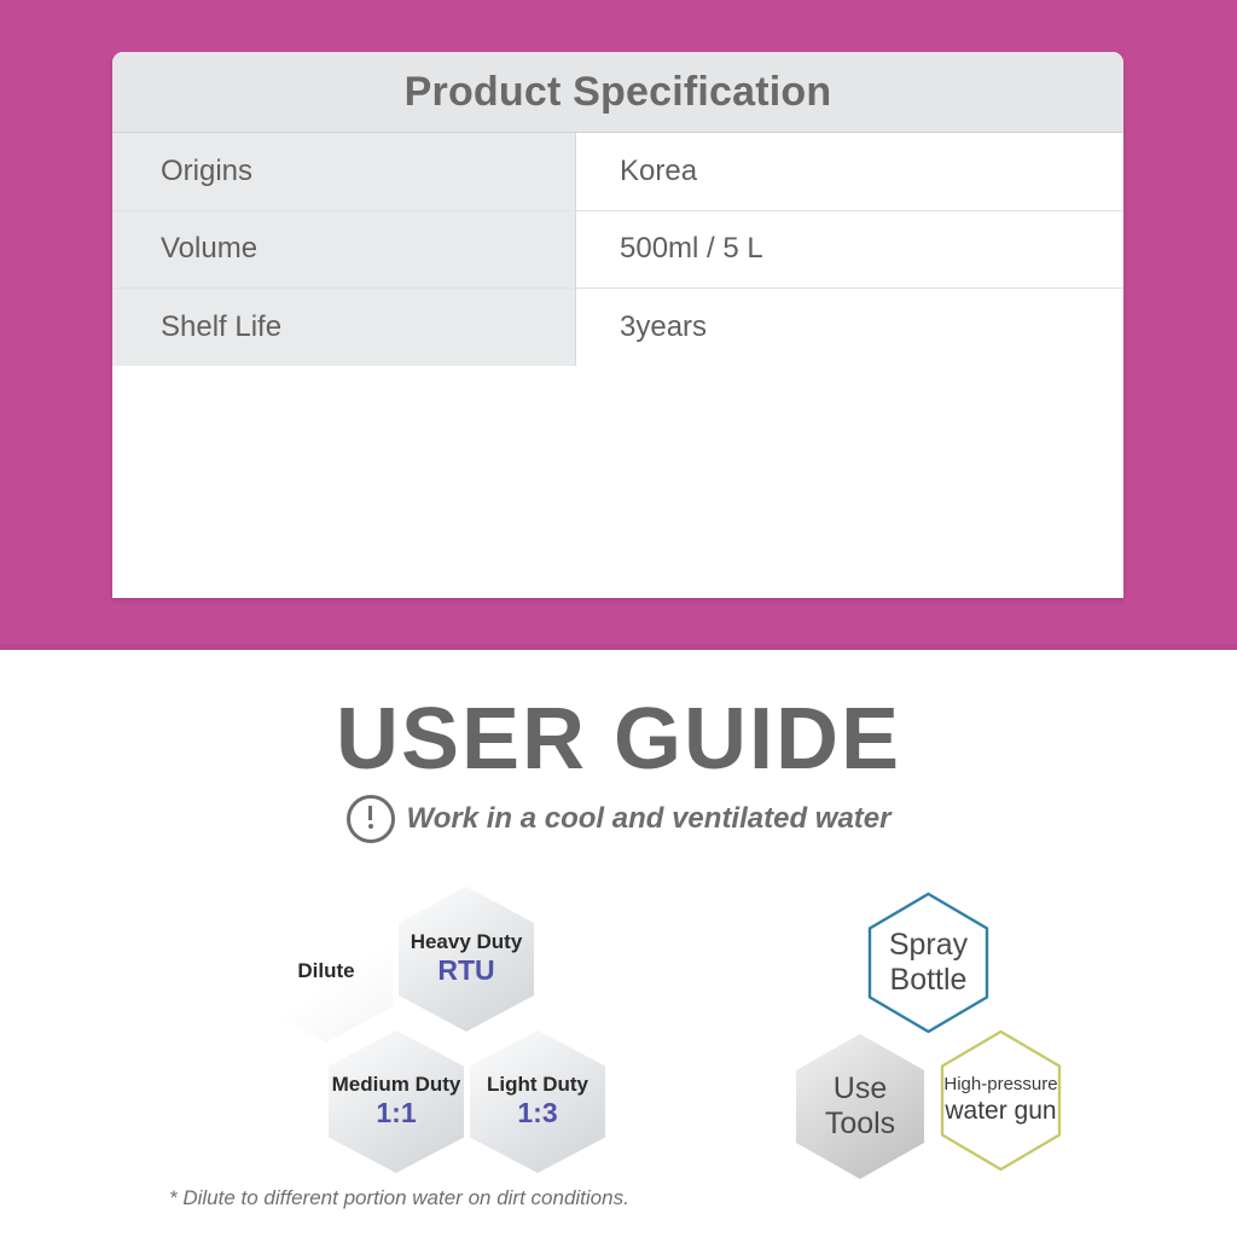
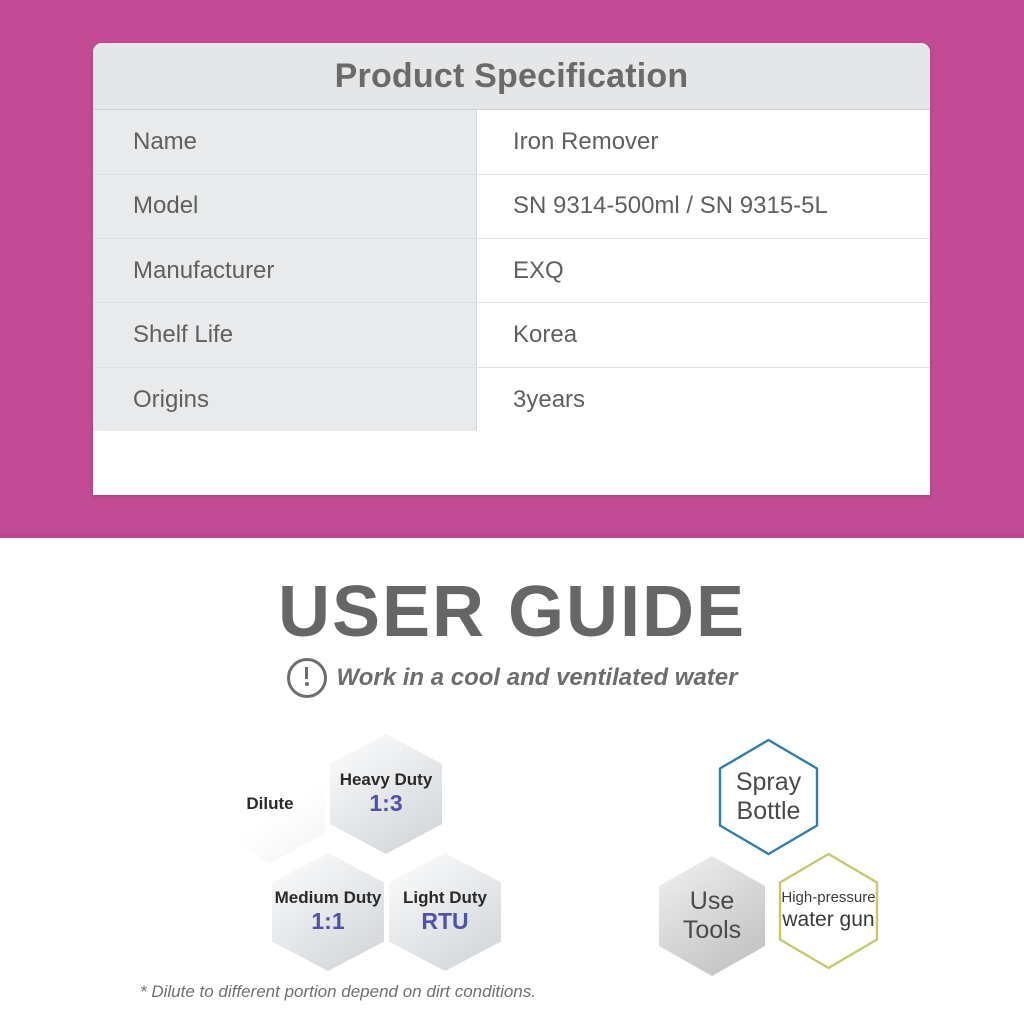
  Product Specification
+ Name	Iron Remover
+ Model	SN 9314-500ml / SN 9315-5L
+ Manufacturer	EXQ
- Origins	Korea
+ Shelf Life	Korea
- Volume	500ml / 5 L
- Shelf Life	3years
+ Origins	3years
  USER GUIDE
  Work in a cool and ventilated water
  Dilute
  Heavy Duty
- RTU
+ 1:3
  Medium Duty
  1:1
  Light Duty
- 1:3
+ RTU
  Spray
  Bottle
  Use
  Tools
  High-pressure
  water gun
- * Dilute to different portion water on dirt conditions.
+ * Dilute to different portion depend on dirt conditions.
